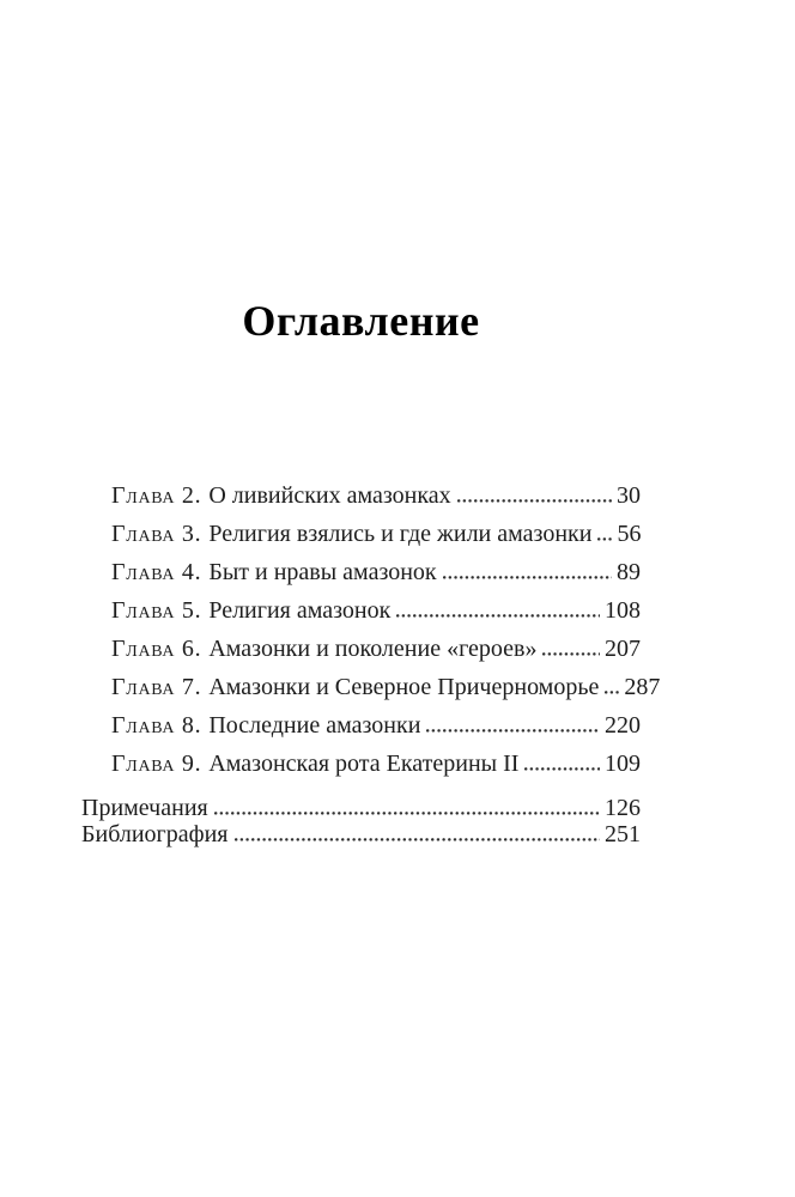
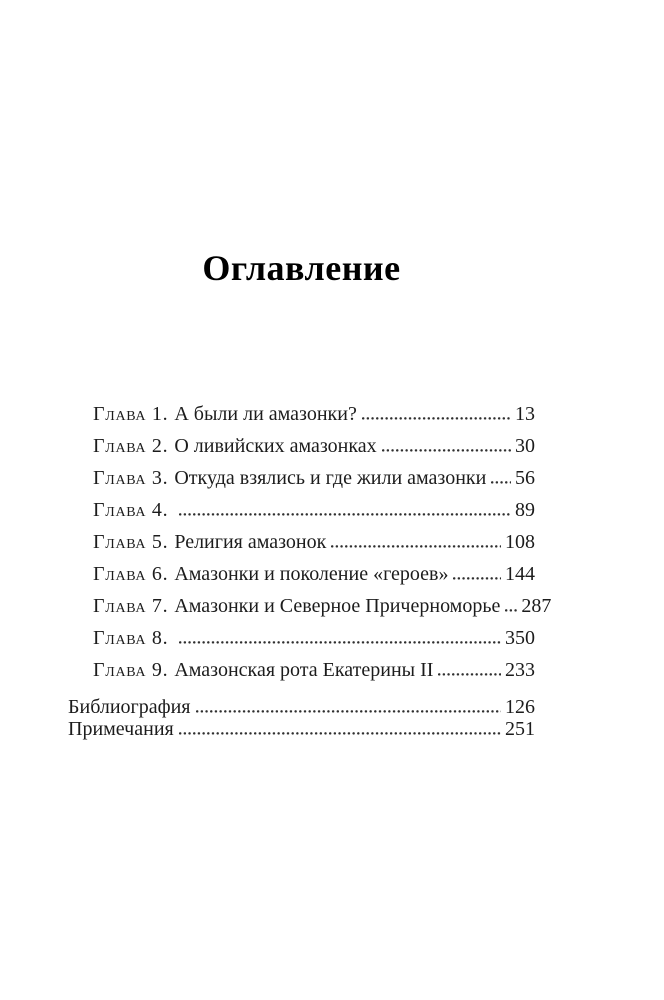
  Оглавление
+ Глава 1.
+ А были ли амазонки?
+ 13
  Глава 2.
  О ливийских амазонках
  30
  Глава 3.
- Религия взялись и где жили амазонки
+ Откуда взялись и где жили амазонки
  56
  Глава 4.
- Быт и нравы амазонок
  89
  Глава 5.
  Религия амазонок
  108
  Глава 6.
  Амазонки и поколение «героев»
- 207
+ 144
  Глава 7.
  Амазонки и Северное Причерноморье
  287
  Глава 8.
- Последние амазонки
- 220
+ 350
  Глава 9.
  Амазонская рота Екатерины II
- 109
+ 233
- Примечания
+ Библиография
  126
- Библиография
+ Примечания
  251
